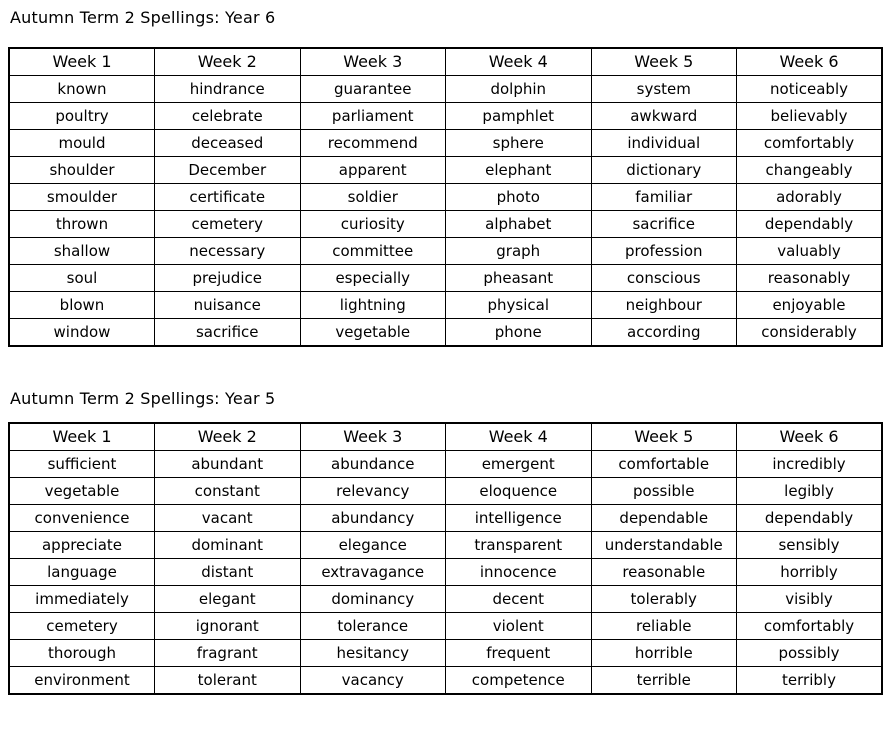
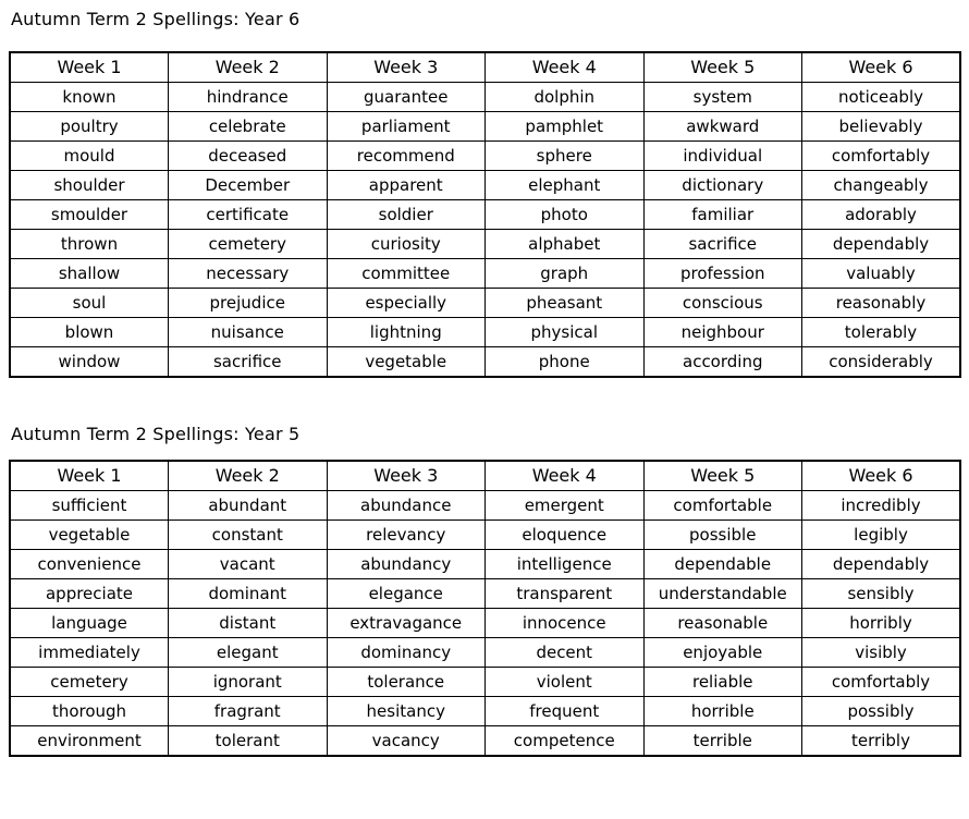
  Autumn Term 2 Spellings: Year 6
  Week 1	Week 2	Week 3	Week 4	Week 5	Week 6
  known	hindrance	guarantee	dolphin	system	noticeably
  poultry	celebrate	parliament	pamphlet	awkward	believably
  mould	deceased	recommend	sphere	individual	comfortably
  shoulder	December	apparent	elephant	dictionary	changeably
  smoulder	certificate	soldier	photo	familiar	adorably
  thrown	cemetery	curiosity	alphabet	sacrifice	dependably
  shallow	necessary	committee	graph	profession	valuably
  soul	prejudice	especially	pheasant	conscious	reasonably
- blown	nuisance	lightning	physical	neighbour	enjoyable
+ blown	nuisance	lightning	physical	neighbour	tolerably
  window	sacrifice	vegetable	phone	according	considerably
  Autumn Term 2 Spellings: Year 5
  Week 1	Week 2	Week 3	Week 4	Week 5	Week 6
  sufficient	abundant	abundance	emergent	comfortable	incredibly
  vegetable	constant	relevancy	eloquence	possible	legibly
  convenience	vacant	abundancy	intelligence	dependable	dependably
  appreciate	dominant	elegance	transparent	understandable	sensibly
  language	distant	extravagance	innocence	reasonable	horribly
- immediately	elegant	dominancy	decent	tolerably	visibly
+ immediately	elegant	dominancy	decent	enjoyable	visibly
  cemetery	ignorant	tolerance	violent	reliable	comfortably
  thorough	fragrant	hesitancy	frequent	horrible	possibly
  environment	tolerant	vacancy	competence	terrible	terribly
